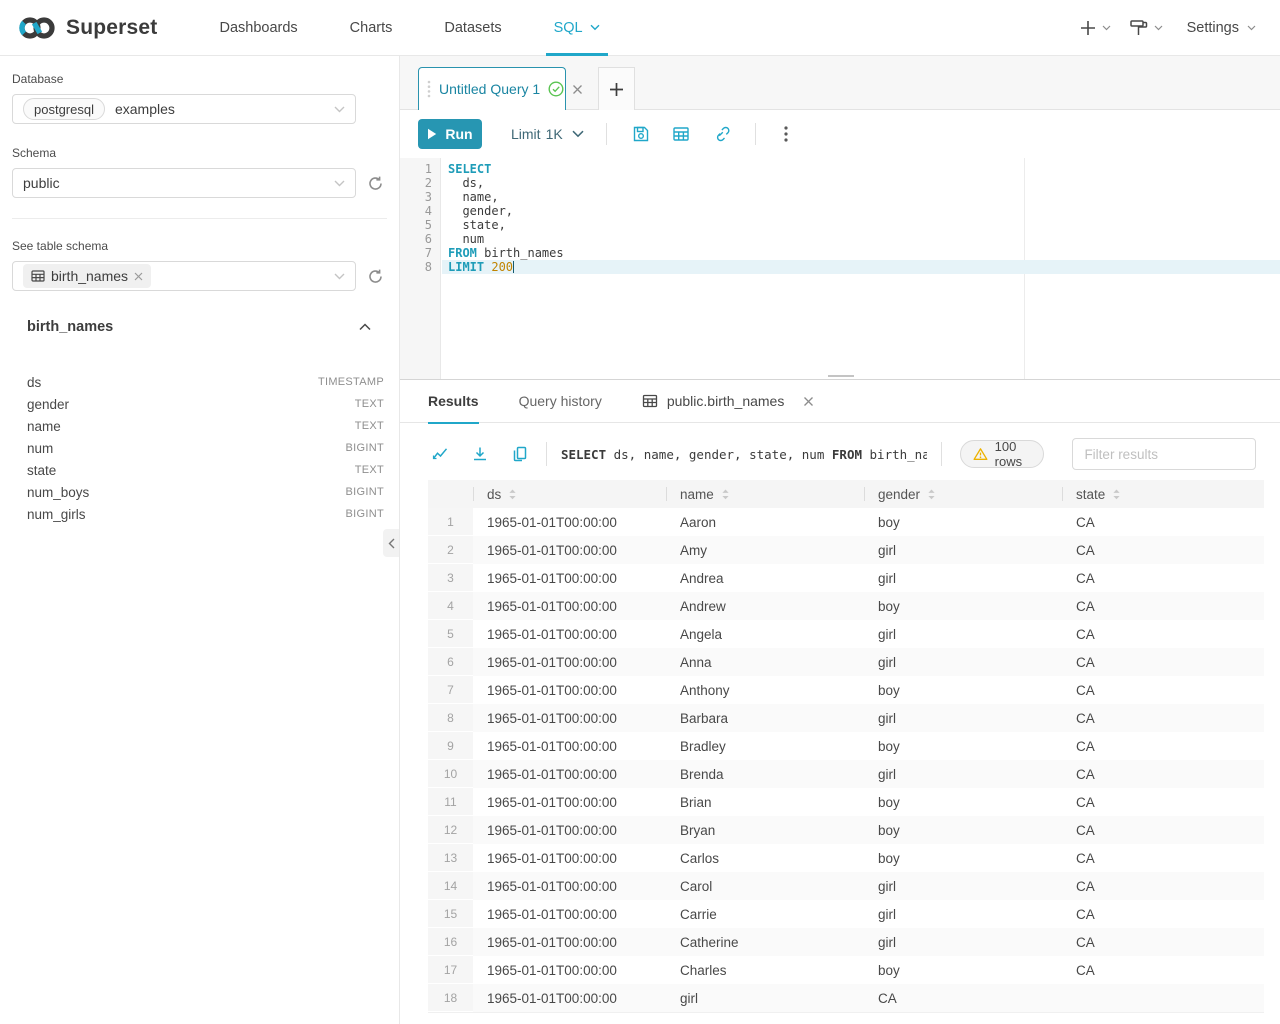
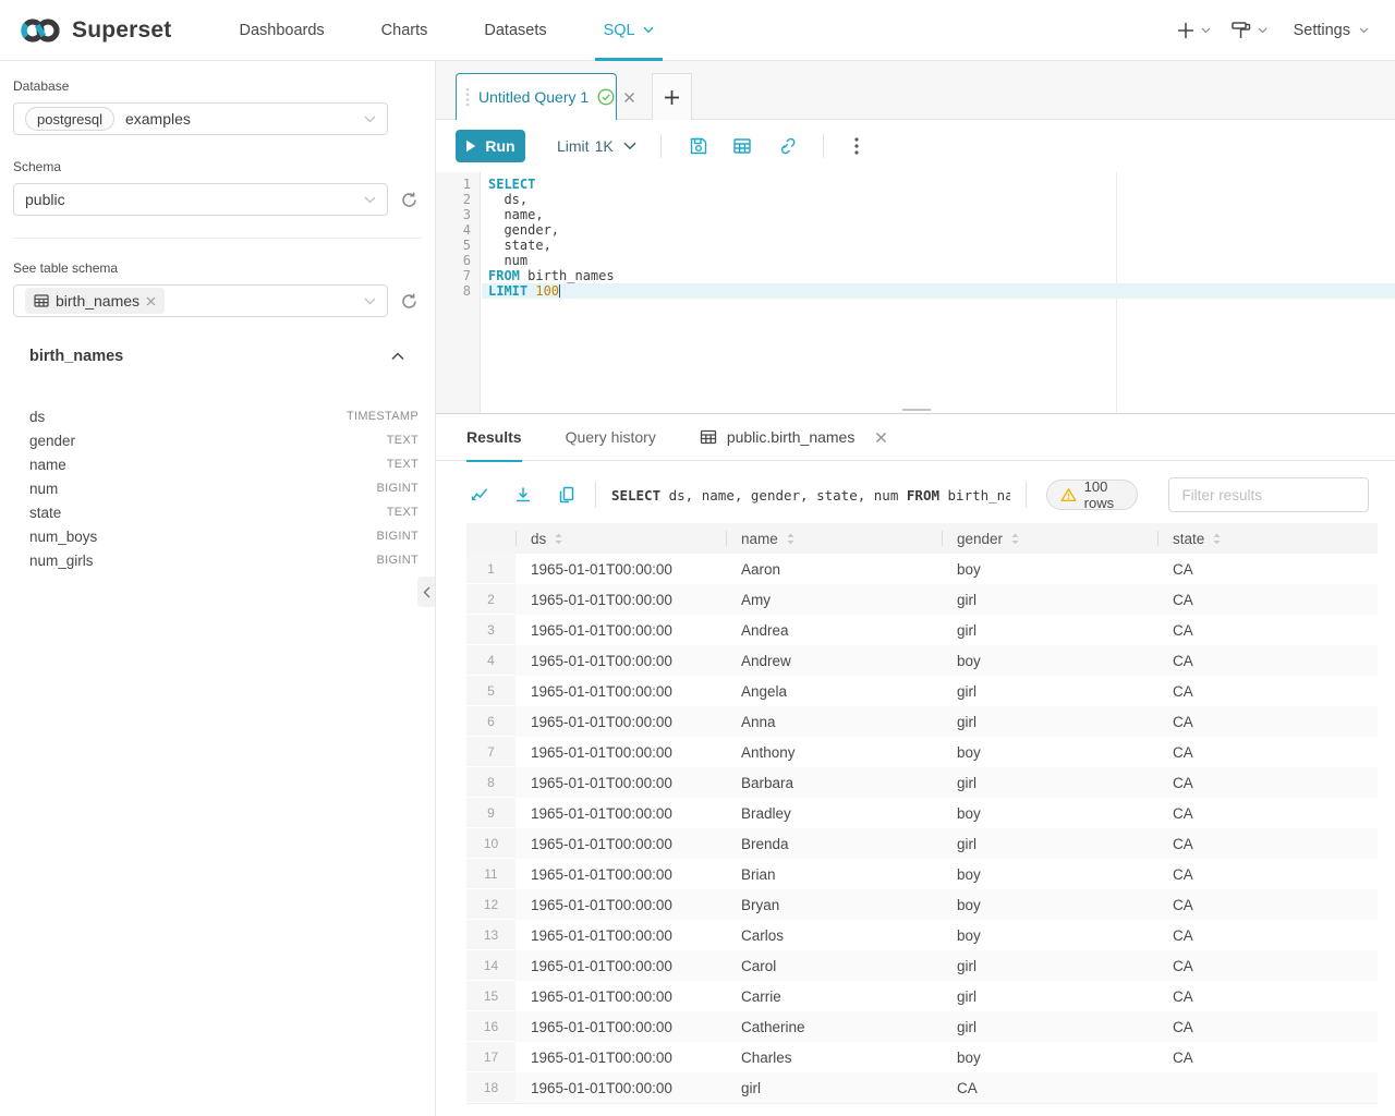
  Superset
  Dashboards
  Charts
  Datasets
  SQL
  Settings
  Database
  postgresql
  examples
  Schema
  public
  See table schema
  birth_names
  birth_names
  ds
  TIMESTAMP
  gender
  TEXT
  name
  TEXT
  num
  BIGINT
  state
  TEXT
  num_boys
  BIGINT
  num_girls
  BIGINT
  Untitled Query 1
  Run
  Limit
  1K
  1
  2
  3
  4
  5
  6
  7
  8
  SELECT
  ds,
  name,
  gender,
  state,
  num
  FROM birth_names
- LIMIT 200
+ LIMIT 100
  Results
  Query history
  public.birth_names
  SELECT ds, name, gender, state, num FROM birth_na
  100 rows
  Filter results
  ds
  name
  gender
  state
  1
  1965-01-01T00:00:00
  Aaron
  boy
  CA
  2
  1965-01-01T00:00:00
  Amy
  girl
  CA
  3
  1965-01-01T00:00:00
  Andrea
  girl
  CA
  4
  1965-01-01T00:00:00
  Andrew
  boy
  CA
  5
  1965-01-01T00:00:00
  Angela
  girl
  CA
  6
  1965-01-01T00:00:00
  Anna
  girl
  CA
  7
  1965-01-01T00:00:00
  Anthony
  boy
  CA
  8
  1965-01-01T00:00:00
  Barbara
  girl
  CA
  9
  1965-01-01T00:00:00
  Bradley
  boy
  CA
  10
  1965-01-01T00:00:00
  Brenda
  girl
  CA
  11
  1965-01-01T00:00:00
  Brian
  boy
  CA
  12
  1965-01-01T00:00:00
  Bryan
  boy
  CA
  13
  1965-01-01T00:00:00
  Carlos
  boy
  CA
  14
  1965-01-01T00:00:00
  Carol
  girl
  CA
  15
  1965-01-01T00:00:00
  Carrie
  girl
  CA
  16
  1965-01-01T00:00:00
  Catherine
  girl
  CA
  17
  1965-01-01T00:00:00
  Charles
  boy
  CA
  18
  1965-01-01T00:00:00
  girl
  CA
